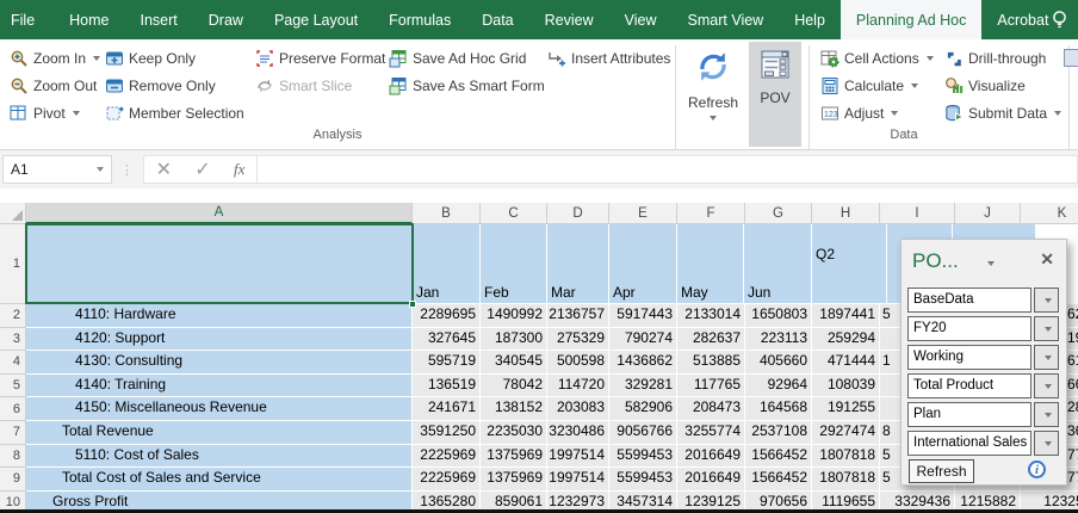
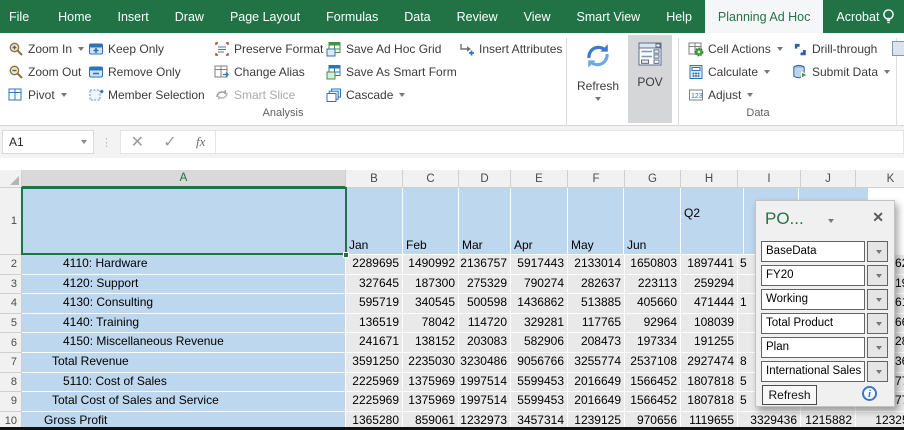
  File
  Home
  Insert
  Draw
  Page Layout
  Formulas
  Data
  Review
  View
  Smart View
  Help
  Planning Ad Hoc
  Acrobat
  Zoom In
  Zoom Out
  Pivot
  Keep Only
  Remove Only
  Member Selection
  Preserve Format
+ Change Alias
  Smart Slice
  Save Ad Hoc Grid
  Save As Smart Form
+ Cascade
  Insert Attributes
  Refresh
  POV
  Cell Actions
  Calculate
  Adjust
  Drill-through
- Visualize
  Submit Data
  Analysis
  Data
  A1
  ⋮
  ✕
  ✓
  fx
  A
  B
  C
  D
  E
  F
  G
  H
  I
  J
  K
  1
  Jan
  Feb
  Mar
  Apr
  May
  Jun
  Q2
  2
  4110: Hardware
  2289695
  1490992
  2136757
  5917443
  2133014
  1650803
  1897441
  5
  3
  4120: Support
  327645
  187300
  275329
  790274
  282637
  223113
  259294
  4
  4130: Consulting
  595719
  340545
  500598
  1436862
  513885
  405660
  471444
  1
  5
  4140: Training
  136519
  78042
  114720
  329281
  117765
  92964
  108039
  6
  4150: Miscellaneous Revenue
  241671
  138152
  203083
  582906
  208473
- 164568
+ 197334
  191255
  7
  Total Revenue
  3591250
  2235030
  3230486
  9056766
  3255774
  2537108
  2927474
  8
  8
  5110: Cost of Sales
  2225969
  1375969
  1997514
  5599453
  2016649
  1566452
  1807818
  5
  9
  Total Cost of Sales and Service
  2225969
  1375969
  1997514
  5599453
  2016649
  1566452
  1807818
  5
  10
  Gross Profit
  1365280
  859061
  1232973
  3457314
  1239125
  970656
  1119655
  3329436
  1215882
  PO...
  ✕
  BaseData
  FY20
  Working
  Total Product
  Plan
  International Sales
  Refresh
  i
